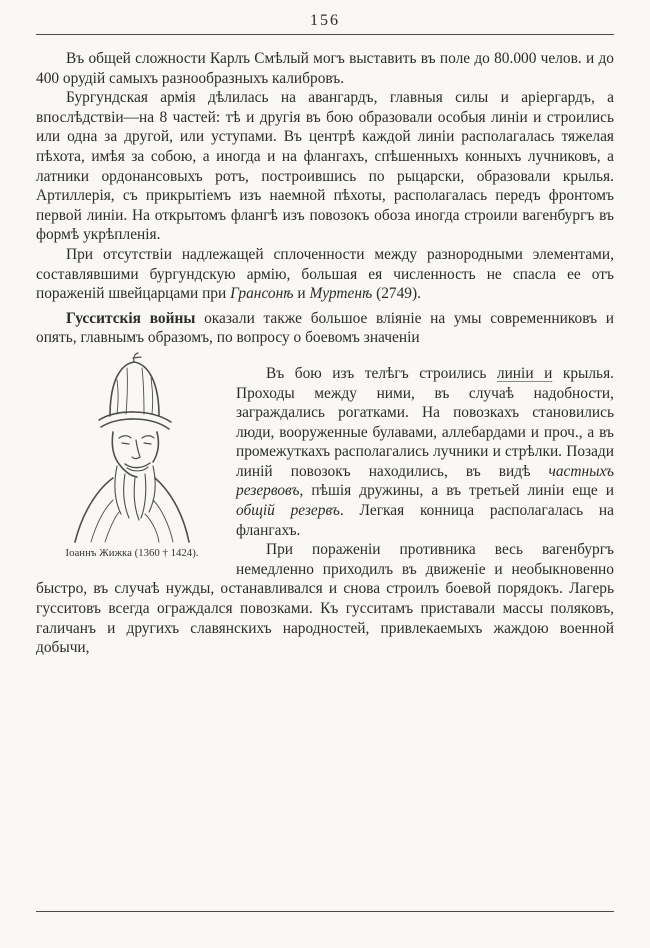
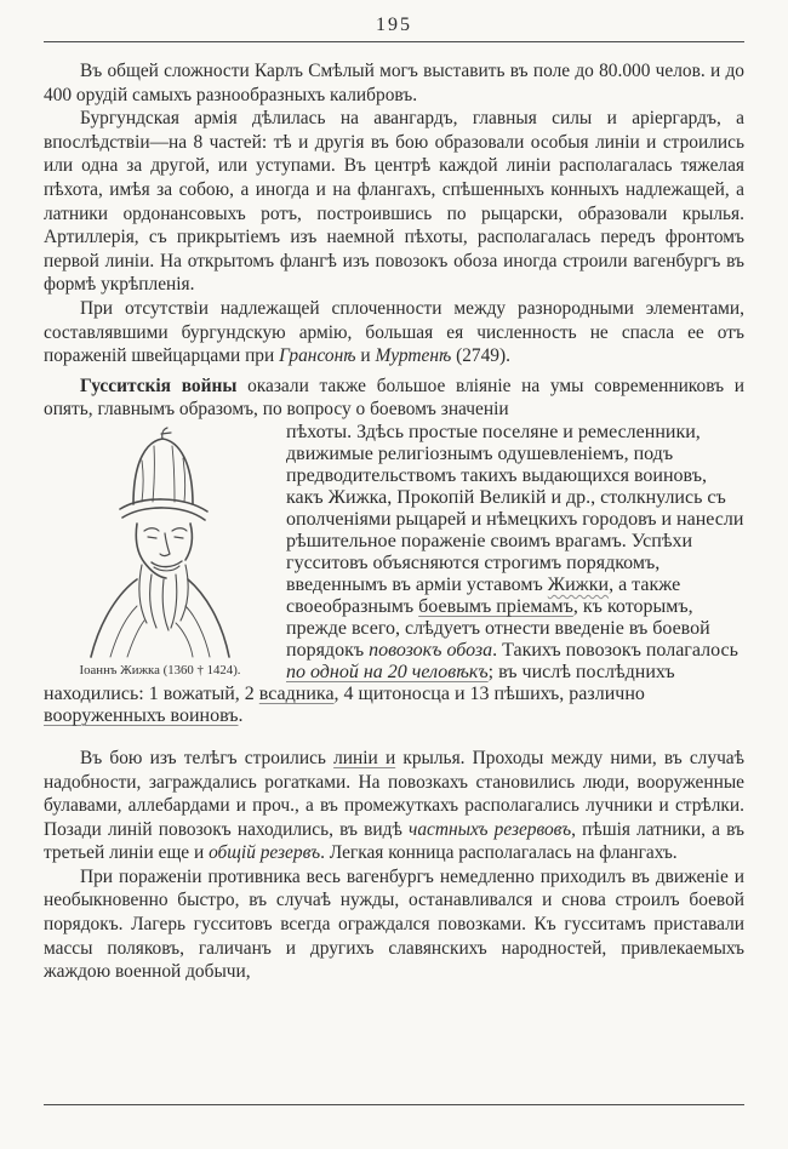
- 156
+ 195
  Въ общей сложности Карлъ Смѣлый могъ выставить въ поле до 80.000 челов. и до 400 орудій самыхъ разнообразныхъ калибровъ.
- Бургундская армія дѣлилась на авангардъ, главныя силы и аріергардъ, а впослѣдствіи—на 8 частей: тѣ и другія въ бою образовали особыя линіи и строились или одна за другой, или уступами. Въ центрѣ каждой линіи располагалась тяжелая пѣхота, имѣя за собою, а иногда и на флангахъ, спѣшенныхъ конныхъ лучниковъ, а латники ордонансовыхъ ротъ, построившись по рыцарски, образовали крылья. Артиллерія, съ прикрытіемъ изъ наемной пѣхоты, располагалась передъ фронтомъ первой линіи. На открытомъ флангѣ изъ повозокъ обоза иногда строили вагенбургъ въ формѣ укрѣпленія.
+ Бургундская армія дѣлилась на авангардъ, главныя силы и аріергардъ, а впослѣдствіи—на 8 частей: тѣ и другія въ бою образовали особыя линіи и строились или одна за другой, или уступами. Въ центрѣ каждой линіи располагалась тяжелая пѣхота, имѣя за собою, а иногда и на флангахъ, спѣшенныхъ конныхъ надлежащей, а латники ордонансовыхъ ротъ, построившись по рыцарски, образовали крылья. Артиллерія, съ прикрытіемъ изъ наемной пѣхоты, располагалась передъ фронтомъ первой линіи. На открытомъ флангѣ изъ повозокъ обоза иногда строили вагенбургъ въ формѣ укрѣпленія.
  При отсутствіи надлежащей сплоченности между разнородными элементами, составлявшими бургундскую армію, большая ея численность не спасла ее отъ пораженій швейцарцами при Грансонѣ и Муртенѣ (2749).
  Гусситскія войны оказали также большое вліяніе на умы современниковъ и опять, главнымъ образомъ, по вопросу о боевомъ значеніи
  Іоаннъ Жижка (1360 † 1424).
+ пѣхоты. Здѣсь простые поселяне и ремесленники, движимые религіознымъ одушевленіемъ, подъ предводительствомъ такихъ выдающихся воиновъ, какъ Жижка, Прокопій Великій и др., столкнулись съ ополченіями рыцарей и нѣмецкихъ городовъ и нанесли рѣшительное пораженіе своимъ врагамъ. Успѣхи гусситовъ объясняются строгимъ порядкомъ, введеннымъ въ арміи уставомъ Жижки, а также своеобразнымъ боевымъ пріемамъ, къ которымъ, прежде всего, слѣдуетъ отнести введеніе въ боевой порядокъ повозокъ обоза. Такихъ повозокъ полагалось по одной на 20 человѣкъ; въ числѣ послѣднихъ находились: 1 вожатый, 2 всадника, 4 щитоносца и 13 пѣшихъ, различно вооруженныхъ воиновъ.
- Въ бою изъ телѣгъ строились линіи и крылья. Проходы между ними, въ случаѣ надобности, заграждались рогатками. На повозкахъ становились люди, вооруженные булавами, аллебардами и проч., а въ промежуткахъ располагались лучники и стрѣлки. Позади линій повозокъ находились, въ видѣ частныхъ резервовъ, пѣшія дружины, а въ третьей линіи еще и общій резервъ. Легкая конница располагалась на флангахъ.
+ Въ бою изъ телѣгъ строились линіи и крылья. Проходы между ними, въ случаѣ надобности, заграждались рогатками. На повозкахъ становились люди, вооруженные булавами, аллебардами и проч., а въ промежуткахъ располагались лучники и стрѣлки. Позади линій повозокъ находились, въ видѣ частныхъ резервовъ, пѣшія латники, а въ третьей линіи еще и общій резервъ. Легкая конница располагалась на флангахъ.
  При пораженіи противника весь вагенбургъ немедленно приходилъ въ движеніе и необыкновенно быстро, въ случаѣ нужды, останавливался и снова строилъ боевой порядокъ. Лагерь гусситовъ всегда ограждался повозками. Къ гусситамъ приставали массы поляковъ, галичанъ и другихъ славянскихъ народностей, привлекаемыхъ жаждою военной добычи,
